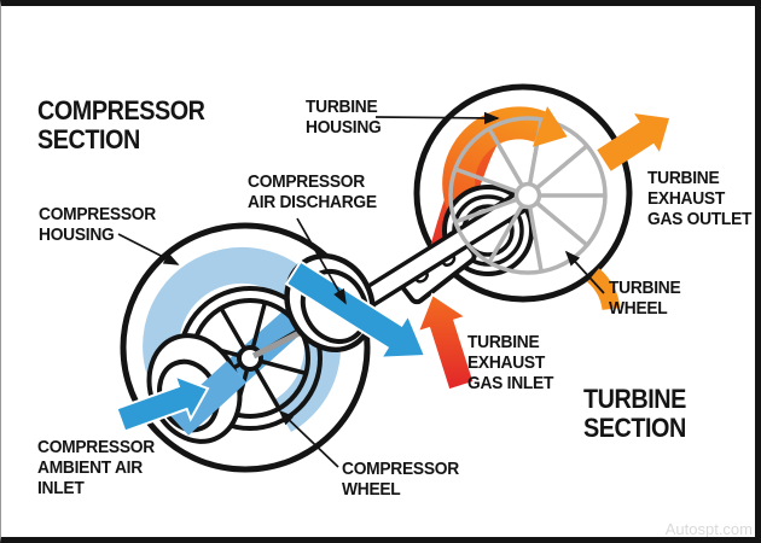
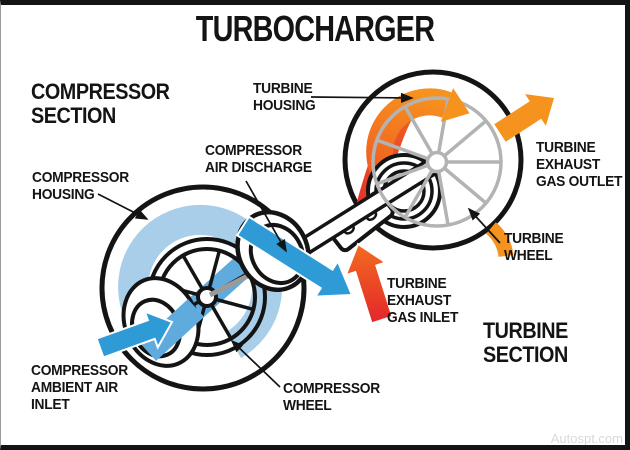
+ TURBOCHARGER
  COMPRESSOR
  SECTION
  TURBINE
  SECTION
  COMPRESSOR
  HOUSING
  COMPRESSOR
  AMBIENT AIR
  INLET
  COMPRESSOR
  AIR DISCHARGE
  COMPRESSOR
  WHEEL
  TURBINE
  HOUSING
  TURBINE
  EXHAUST
  GAS OUTLET
  TURBINE
  WHEEL
  TURBINE
  EXHAUST
  GAS INLET
  Autospt.com
